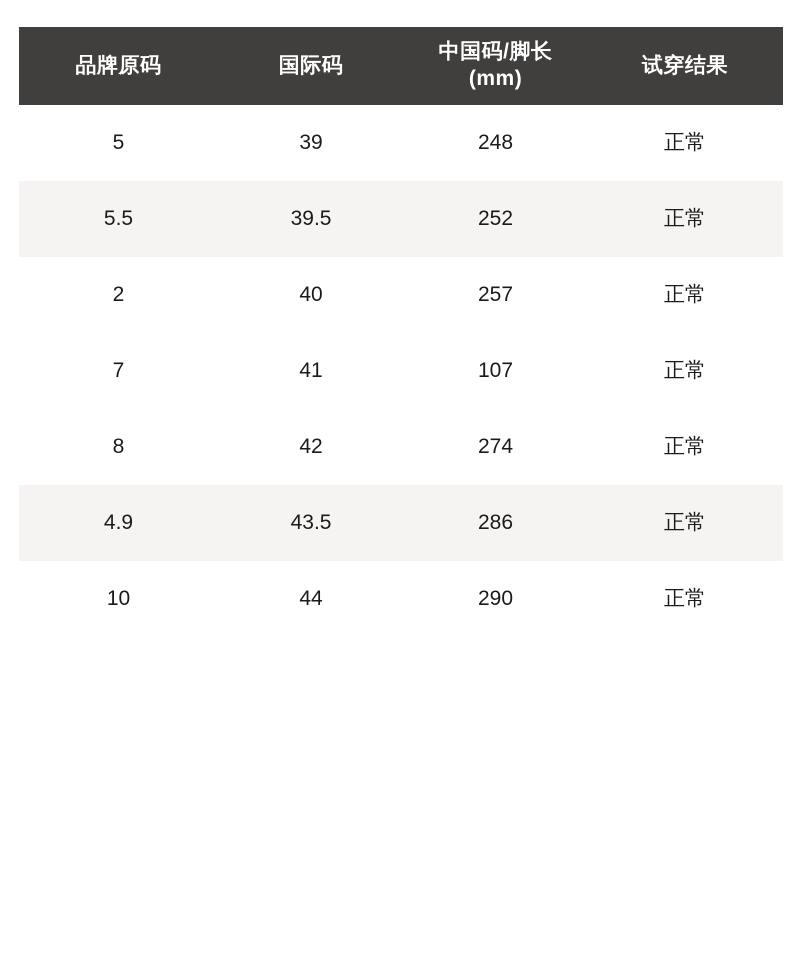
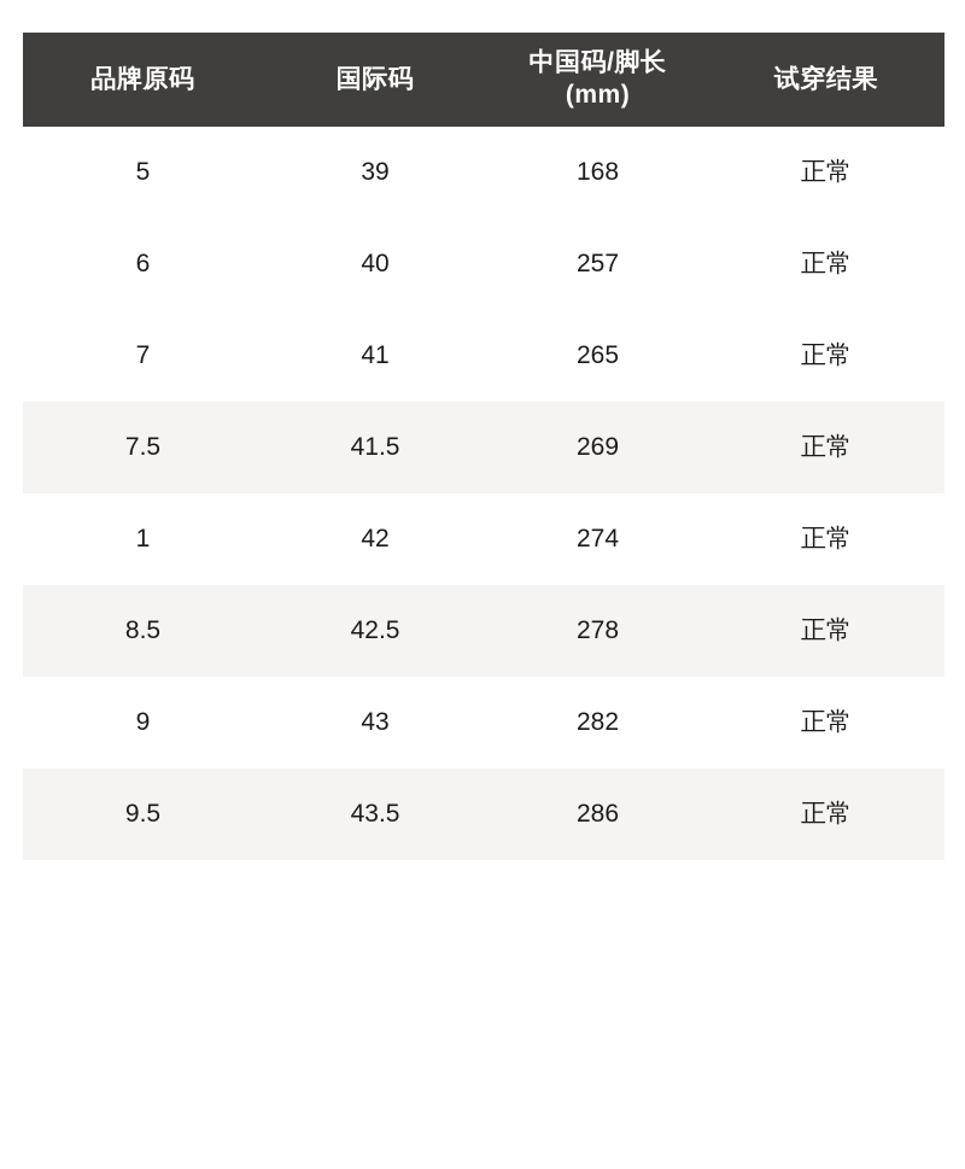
  品牌原码	国际码	中国码/脚长 (mm)	试穿结果
- 5	39	248	正常
+ 5	39	168	正常
- 5.5	39.5	252	正常
- 2	40	257	正常
+ 6	40	257	正常
- 7	41	107	正常
+ 7	41	265	正常
+ 7.5	41.5	269	正常
- 8	42	274	正常
+ 1	42	274	正常
+ 8.5	42.5	278	正常
+ 9	43	282	正常
- 4.9	43.5	286	正常
+ 9.5	43.5	286	正常
- 10	44	290	正常
